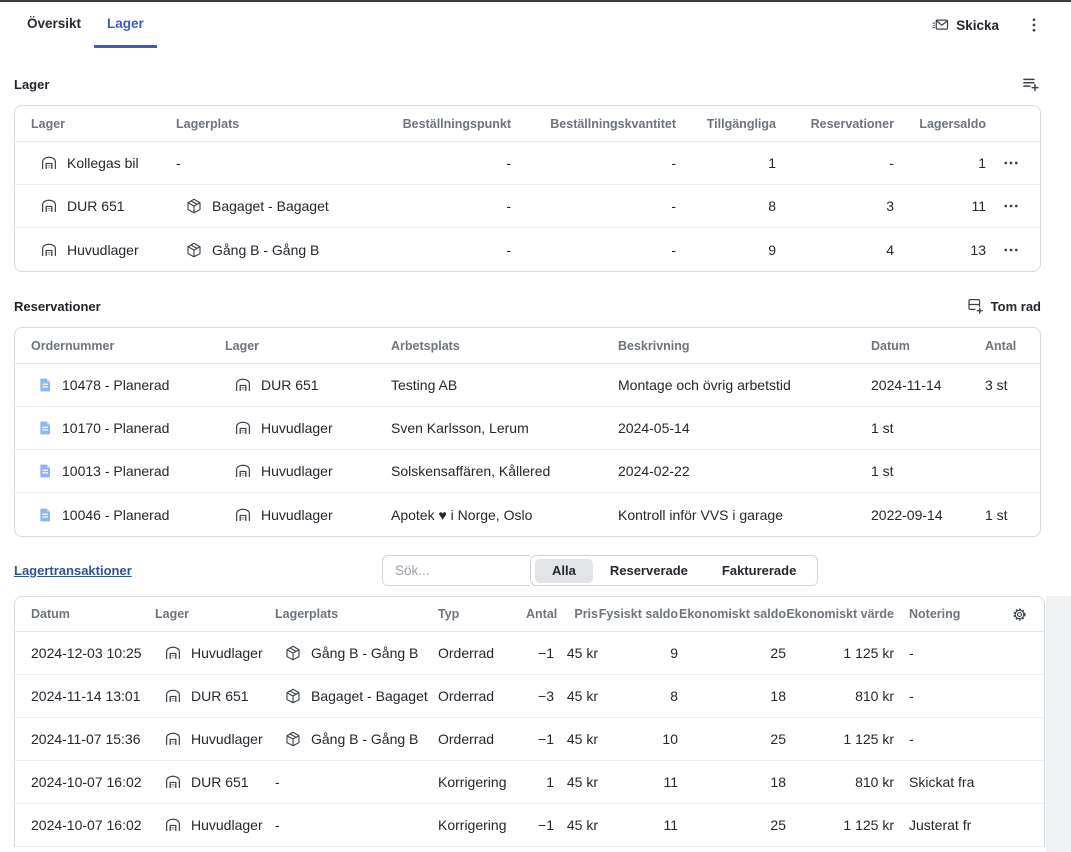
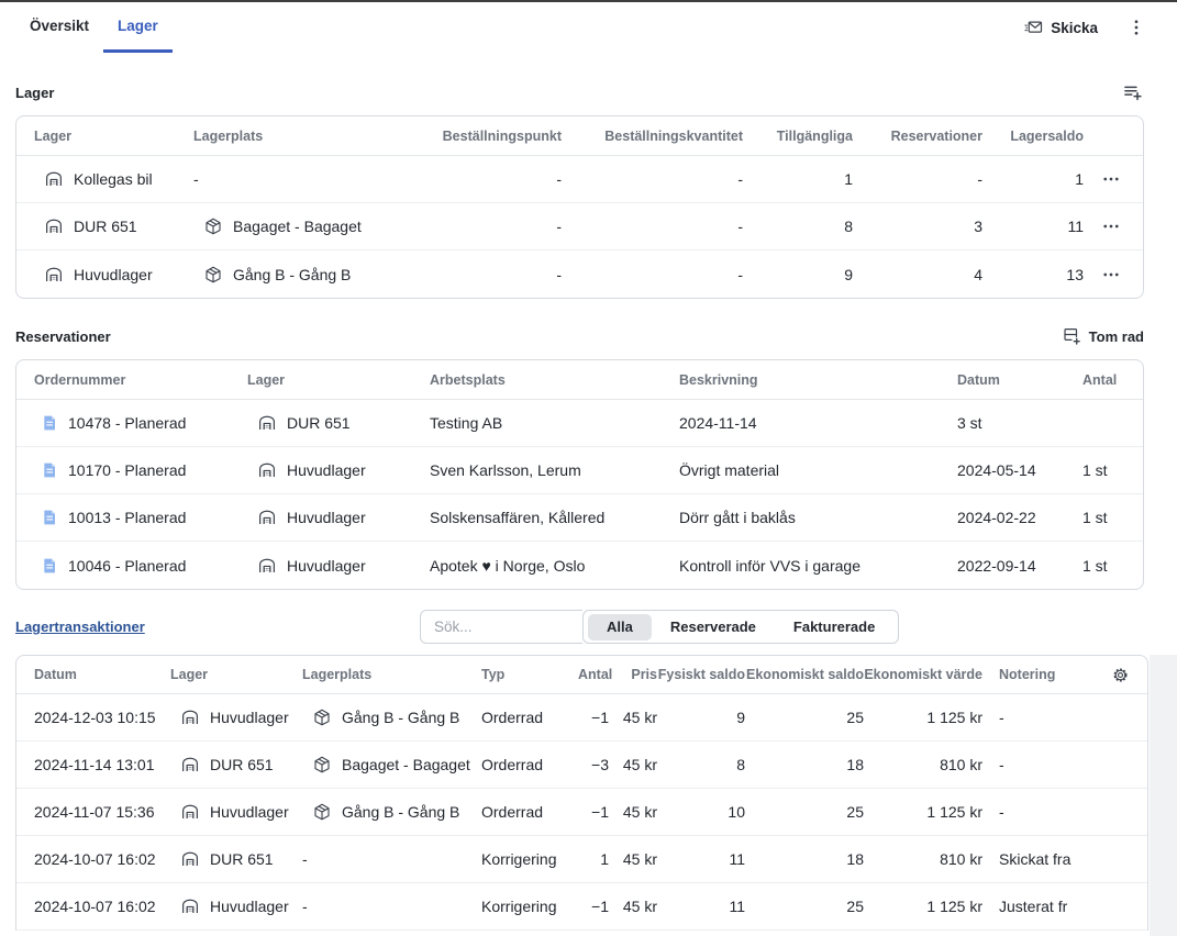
  Översikt
  Lager
  Skicka
  Lager
  Lager
  Lagerplats
  Beställningspunkt
  Beställningskvantitet
  Tillgängliga
  Reservationer
  Lagersaldo
  Kollegas bil
  -
  -
  -
  1
  -
  1
  DUR 651
  Bagaget - Bagaget
  -
  -
  8
  3
  11
  Huvudlager
  Gång B - Gång B
  -
  -
  9
  4
  13
  Reservationer
  Tom rad
  Ordernummer
  Lager
  Arbetsplats
  Beskrivning
  Datum
  Antal
  10478 - Planerad
  DUR 651
  Testing AB
- Montage och övrig arbetstid
  2024-11-14
  3 st
  10170 - Planerad
  Huvudlager
  Sven Karlsson, Lerum
+ Övrigt material
  2024-05-14
  1 st
  10013 - Planerad
  Huvudlager
  Solskensaffären, Kållered
+ Dörr gått i baklås
  2024-02-22
  1 st
  10046 - Planerad
  Huvudlager
  Apotek ♥ i Norge, Oslo
  Kontroll inför VVS i garage
  2022-09-14
  1 st
  Lagertransaktioner
  Sök...
  Alla
  Reserverade
  Fakturerade
  Datum
  Lager
  Lagerplats
  Typ
  Anta
  Pris
  Fysiskt saldo
  Ekonomiskt saldo
  Ekonomiskt värde
  Notering
- 2024-12-03 10:25
+ 2024-12-03 10:15
  Huvudlager
  Gång B - Gång B
  Orderrad
  −1
  45 kr
  9
  25
  1 125 kr
  -
  2024-11-14 13:01
  DUR 651
  Bagaget - Bagaget
  Orderrad
  −3
  45 kr
  8
  18
  810 kr
  -
  2024-11-07 15:36
  Huvudlager
  Gång B - Gång B
  Orderrad
  −1
  45 kr
  10
  25
  1 125 kr
  -
  2024-10-07 16:02
  DUR 651
  -
  Korrigering
  1
  45 kr
  11
  18
  810 kr
  Skickat fra
  2024-10-07 16:02
  Huvudlager
  -
  Korrigering
  −1
  45 kr
  11
  25
  1 125 kr
  Justerat fr
